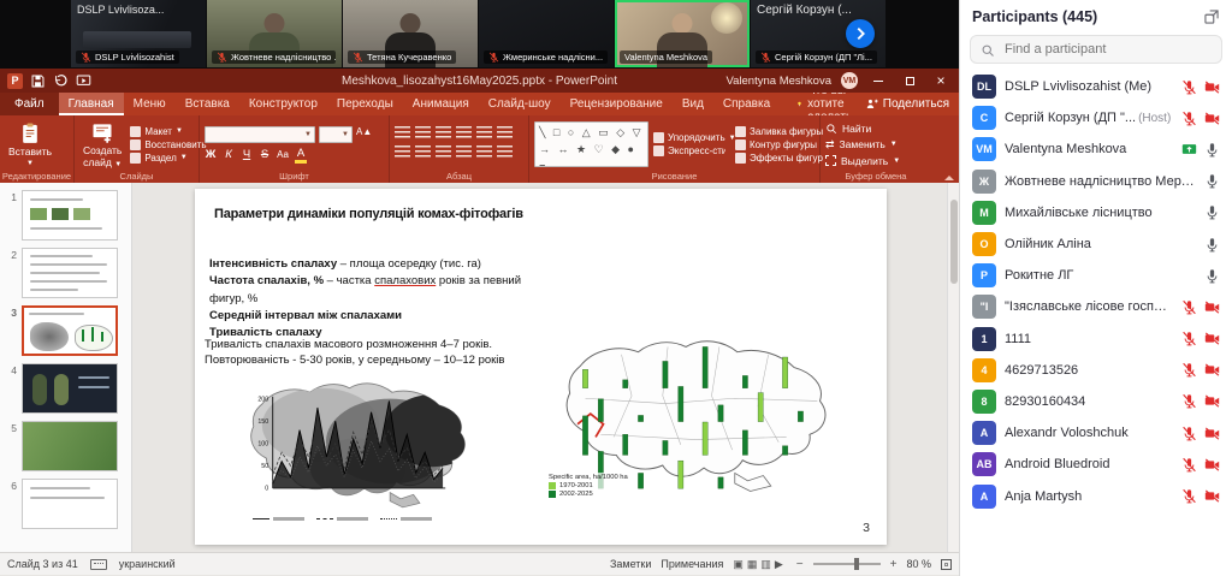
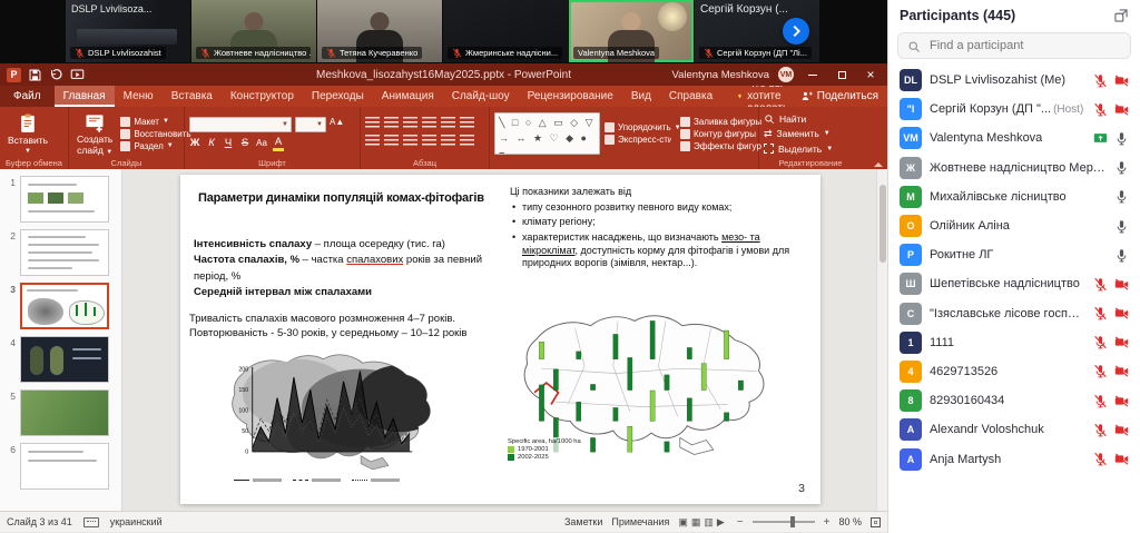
  DSLP Lvivlisoza...
  DSLP Lvivlisozahist
  Жовтневе надлісництво .
  Тетяна Кучеравенко
  Жмеринське надлісни...
  Valentyna Meshkova
  Сергій Корзун (...
  Сергій Корзун (ДП "Лі...
  P
  Meshkova_lisozahyst16May2025.pptx - PowerPoint
  Valentyna Meshkova
  ×
  Файл
  Главная
  Меню
  Вставка
  Конструктор
  Переходы
  Анимация
  Слайд-шоу
  Рецензирование
  Вид
  Справка
  Поделиться
  Вставить
- Редактирование
+ Буфер обмена
  Создать
  слайд
  Макет
  Восстановить
  Раздел
  Слайды
  A▲
  Ж
  К
  Ч
  S
  Аа
  А
  Шрифт
  Абзац
  ╲ □ ○ △ ▭ ◇ ▽
  → ↔ ★ ♡ ◆ ●
  Упорядочить
  Экспресс-сти
  Заливка фигуры
  Контур фигуры
  Эффекты фигур
- Рисование
  Найти
  ⇄
  Заменить
  Выделить
- Буфер обмена
+ Редактирование
  1
  2
  3
  4
  5
  6
  Параметри динаміки популяцій комах-фітофагів
  Інтенсивність спалаху – площа осередку (тис. га)
- Частота спалахів, % – частка спалахових років за певний фигур, %
+ Частота спалахів, % – частка спалахових років за певний період, %
  Середній інтервал між спалахами
- Тривалість спалаху
  Тривалість спалахів масового розмноження 4–7 років.
  Повторюваність - 5-30 років, у середньому – 10–12 років
+ Ці показники залежать від
+ типу сезонного розвитку певного виду комах;
+ клімату регіону;
+ характеристик насаджень, що визначають мезо- та мікроклімат, доступність корму для фітофагів і умови для природних ворогів (зімівля, нектар...).
  3
  Слайд 3 из 41
  украинский
  Заметки
  Примечания
  ▣▦▥▶
  −
  +
  80 %
  Participants (445)
  Find a participant
  DL
  DSLP Lvivlisozahist (Me)
- C
+ "І
  Сергій Корзун (ДП "... (Host)
  VM
  Valentyna Meshkova
  Ж
  Жовтневе надлісництво Мерча
  M
  Михайлівське лісництво
  O
  Олійник Аліна
  P
  Рокитне ЛГ
+ Ш
+ Шепетівське надлісництво
- "І
+ C
  "Ізяславське лісове господа
  1
  1111
  4
  4629713526
  8
  82930160434
  A
  Alexandr Voloshchuk
- AB
- Android Bluedroid
  A
  Anja Martysh
